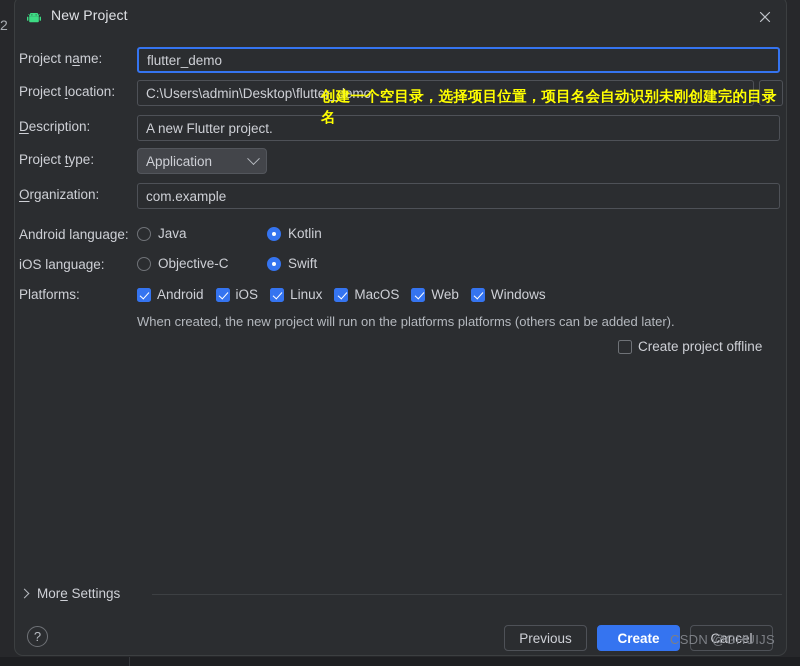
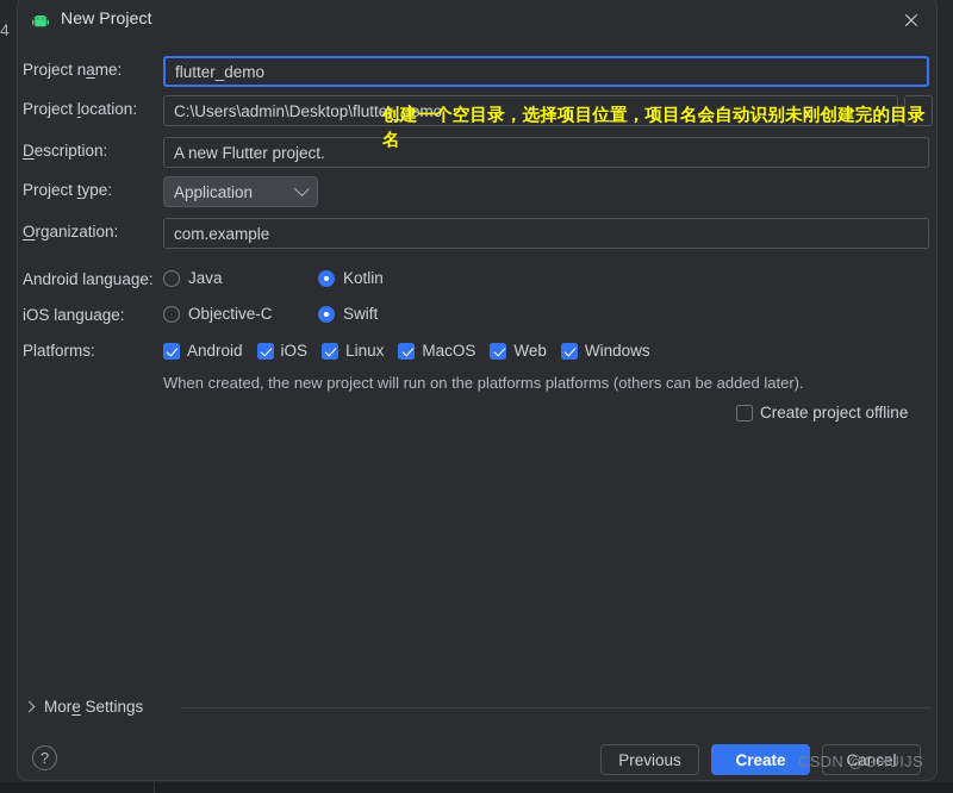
- 2
+ 4
  New Project
  Project name:
  flutter_demo
  Project location:
  C:\Users\admin\Desktop\flutter_demo
  ...
  Description:
  A new Flutter project.
  Project type:
  Application
  Organization:
  com.example
  Android language:
  Java
  Kotlin
  iOS language:
  Objective-C
  Swift
  Platforms:
  Android
  iOS
  Linux
  MacOS
  Web
  Windows
  When created, the new project will run on the platforms platforms (others can be added later).
  Create project offline
  创建一个空目录，选择项目位置，项目名会自动识别未刚创建完的目录名
  More Settings
  ?
  Previous
  Create
  Cancel
  CSDN @GHUIJS
